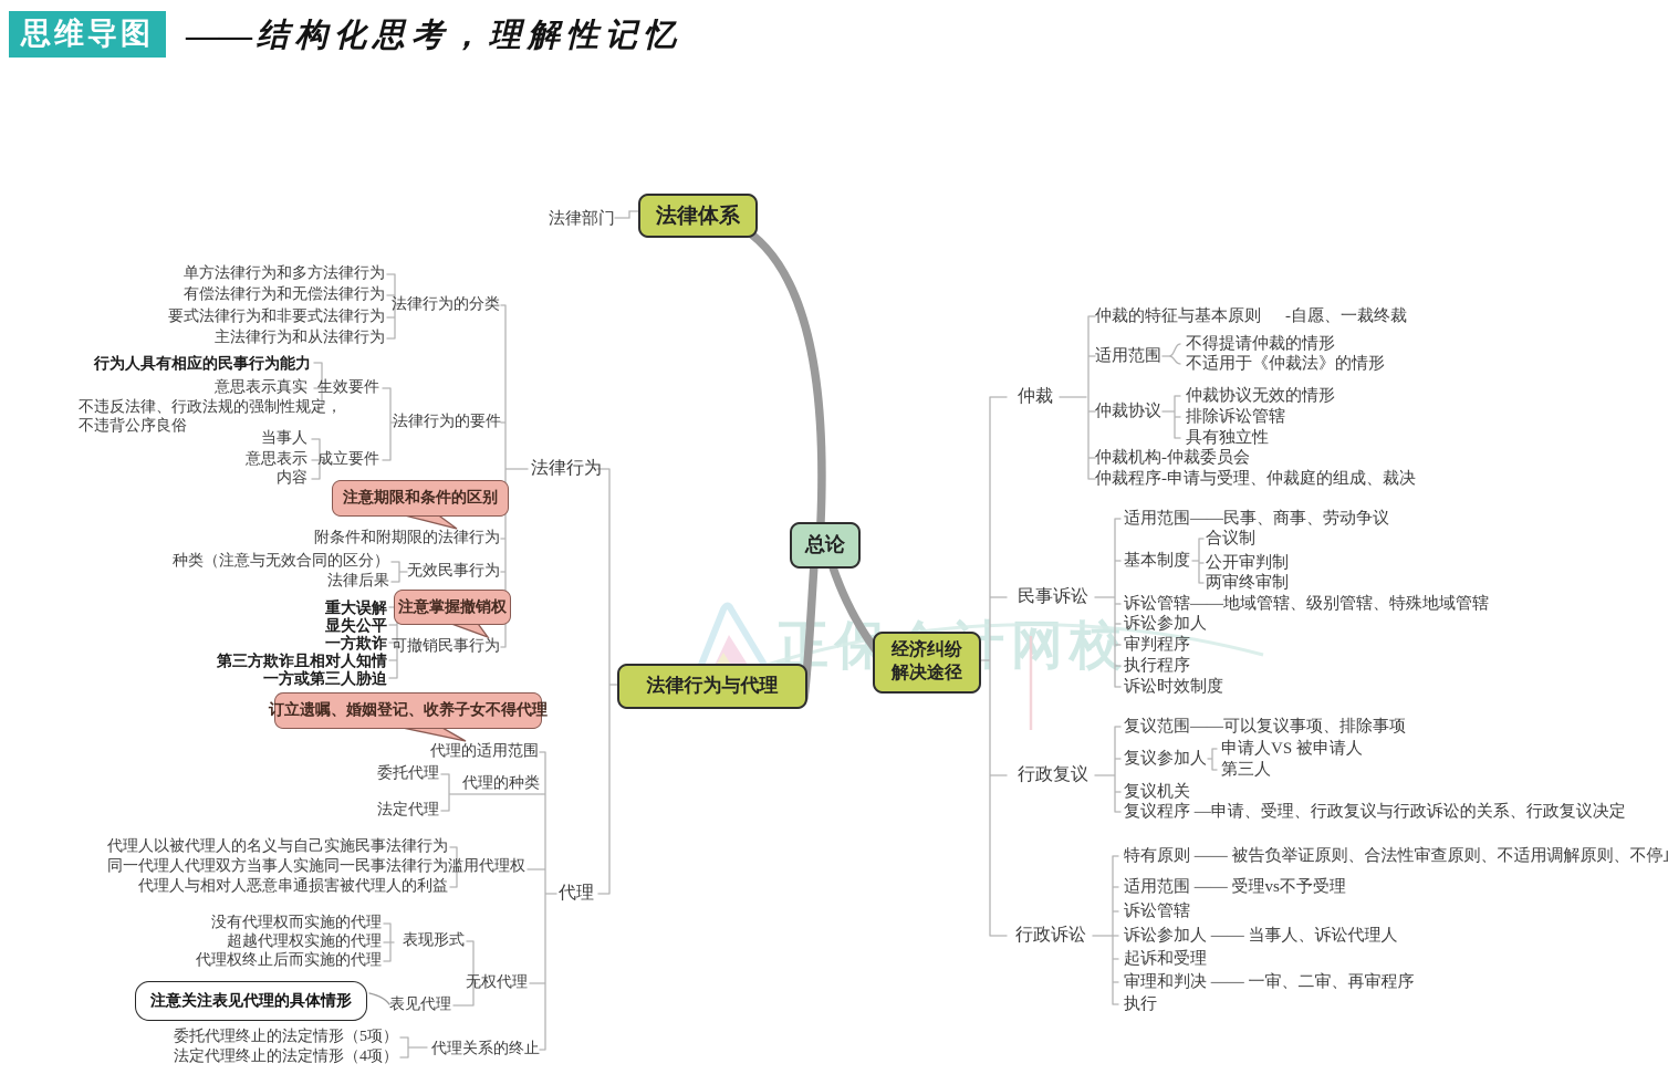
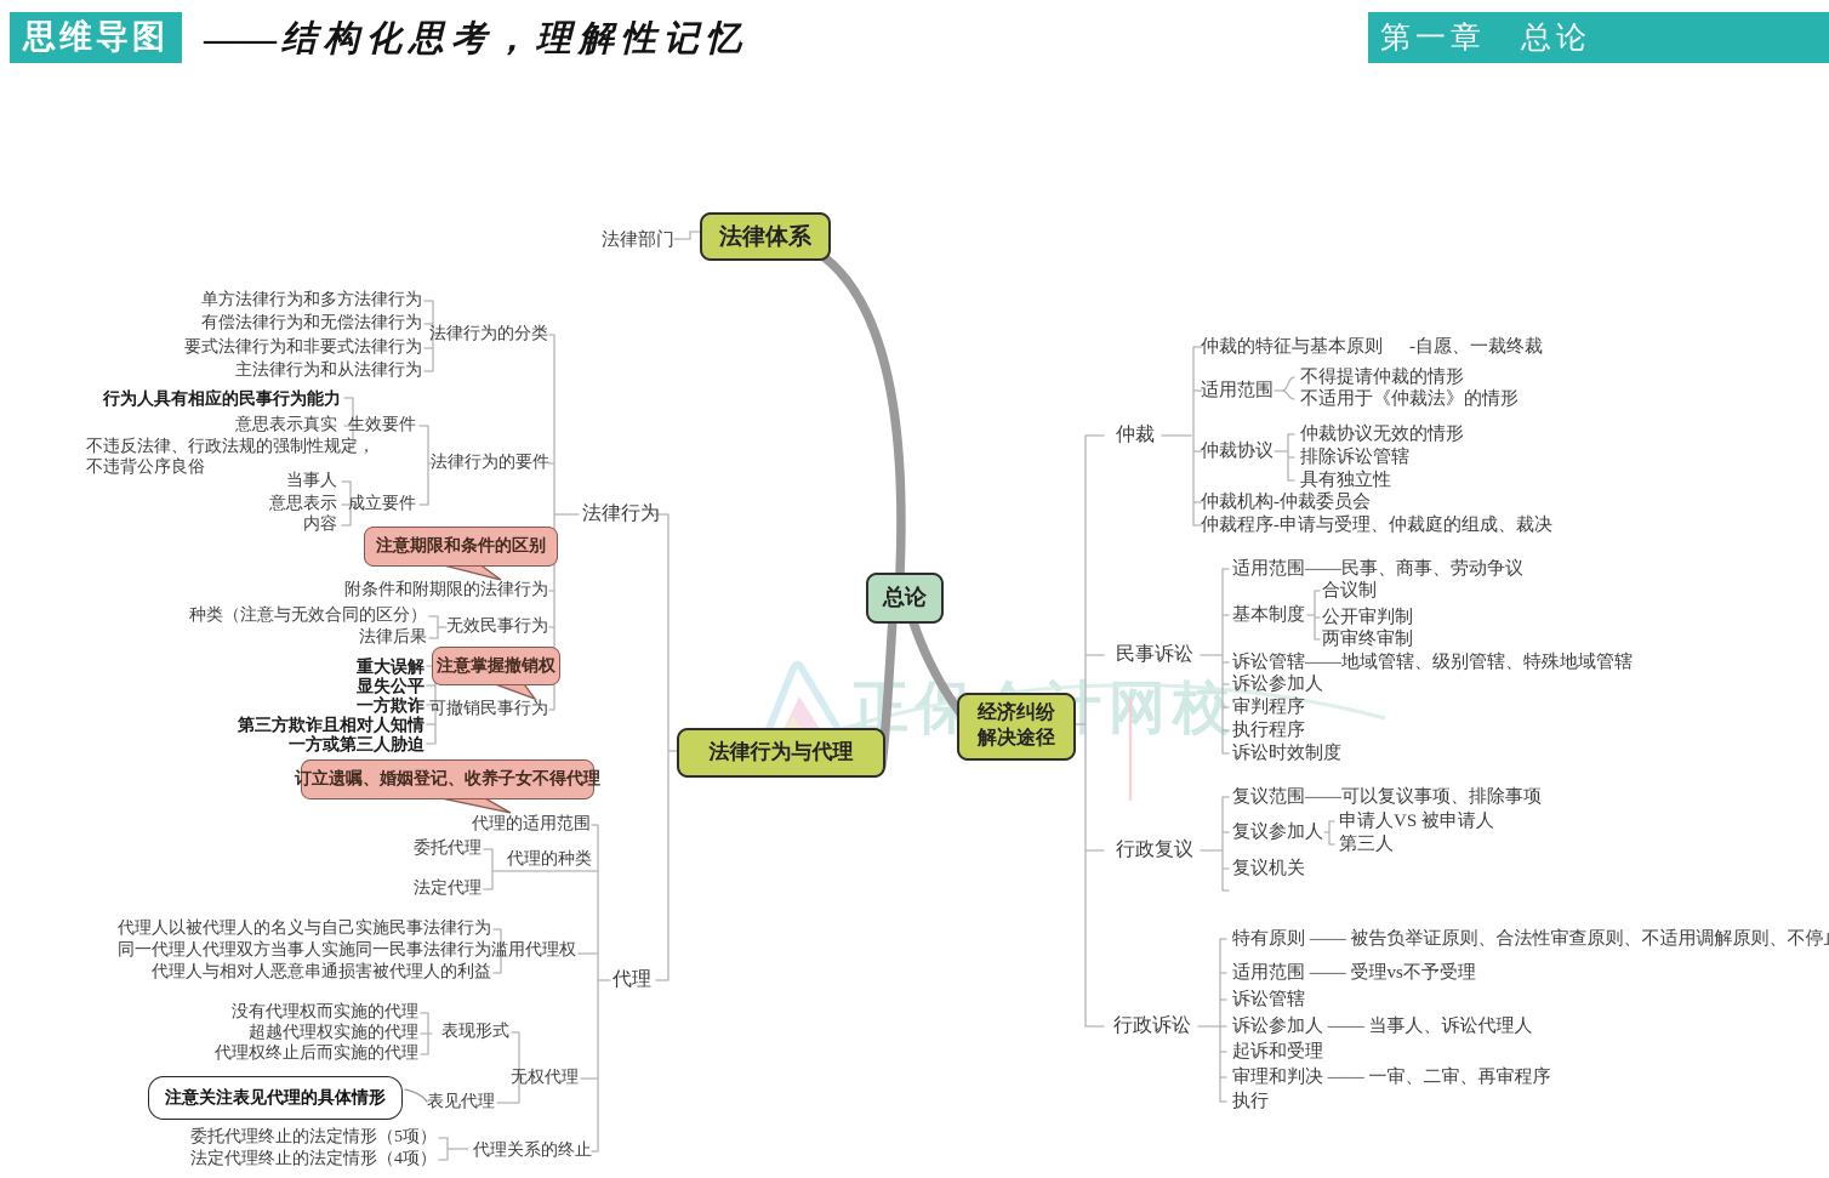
  思维导图
  ——
  结构化思考，理解性记忆
+ 第一章 总论
  法律体系
  总论
  法律行为与代理
  经济纠纷
  解决途径
  法律部门
  注意期限和条件的区别
  注意掌握撤销权
  订立遗嘱、婚姻登记、收养子女不得代理
  注意关注表见代理的具体情形
  法律行为
  法律行为的分类
  单方法律行为和多方法律行为
  有偿法律行为和无偿法律行为
  要式法律行为和非要式法律行为
  主法律行为和从法律行为
  法律行为的要件
  生效要件
  行为人具有相应的民事行为能力
  意思表示真实
  不违反法律、行政法规的强制性规定，
  不违背公序良俗
  成立要件
  当事人
  意思表示
  内容
  附条件和附期限的法律行为
  种类（注意与无效合同的区分）
  法律后果
  无效民事行为
  重大误解
  显失公平
  一方欺诈
  第三方欺诈且相对人知情
  一方或第三人胁迫
  可撤销民事行为
  代理
  代理的适用范围
  委托代理
  代理的种类
  法定代理
  代理人以被代理人的名义与自己实施民事法律行为
  同一代理人代理双方当事人实施同一民事法律行为
  代理人与相对人恶意串通损害被代理人的利益
  滥用代理权
  没有代理权而实施的代理
  超越代理权实施的代理
  代理权终止后而实施的代理
  表现形式
  表见代理
  无权代理
  委托代理终止的法定情形（5项）
  法定代理终止的法定情形（4项）
  代理关系的终止
  仲裁
  仲裁的特征与基本原则
  -自愿、一裁终裁
  适用范围
  不得提请仲裁的情形
  不适用于《仲裁法》的情形
  仲裁协议
  仲裁协议无效的情形
  排除诉讼管辖
  具有独立性
  仲裁机构-仲裁委员会
  仲裁程序-申请与受理、仲裁庭的组成、裁决
  民事诉讼
  适用范围——民事、商事、劳动争议
  基本制度
  合议制
  公开审判制
  两审终审制
  诉讼管辖——地域管辖、级别管辖、特殊地域管辖
  诉讼参加人
  审判程序
  执行程序
  诉讼时效制度
  行政复议
  复议范围——可以复议事项、排除事项
  复议参加人
  申请人VS 被申请人
  第三人
  复议机关
- 复议程序 —申请、受理、行政复议与行政诉讼的关系、行政复议决定
  行政诉讼
  特有原则 —— 被告负举证原则、合法性审查原则、不适用调解原则、不停
  适用范围 —— 受理vs不予受理
  诉讼管辖
  诉讼参加人 —— 当事人、诉讼代理人
  起诉和受理
  审理和判决 —— 一审、二审、再审程序
  执行
